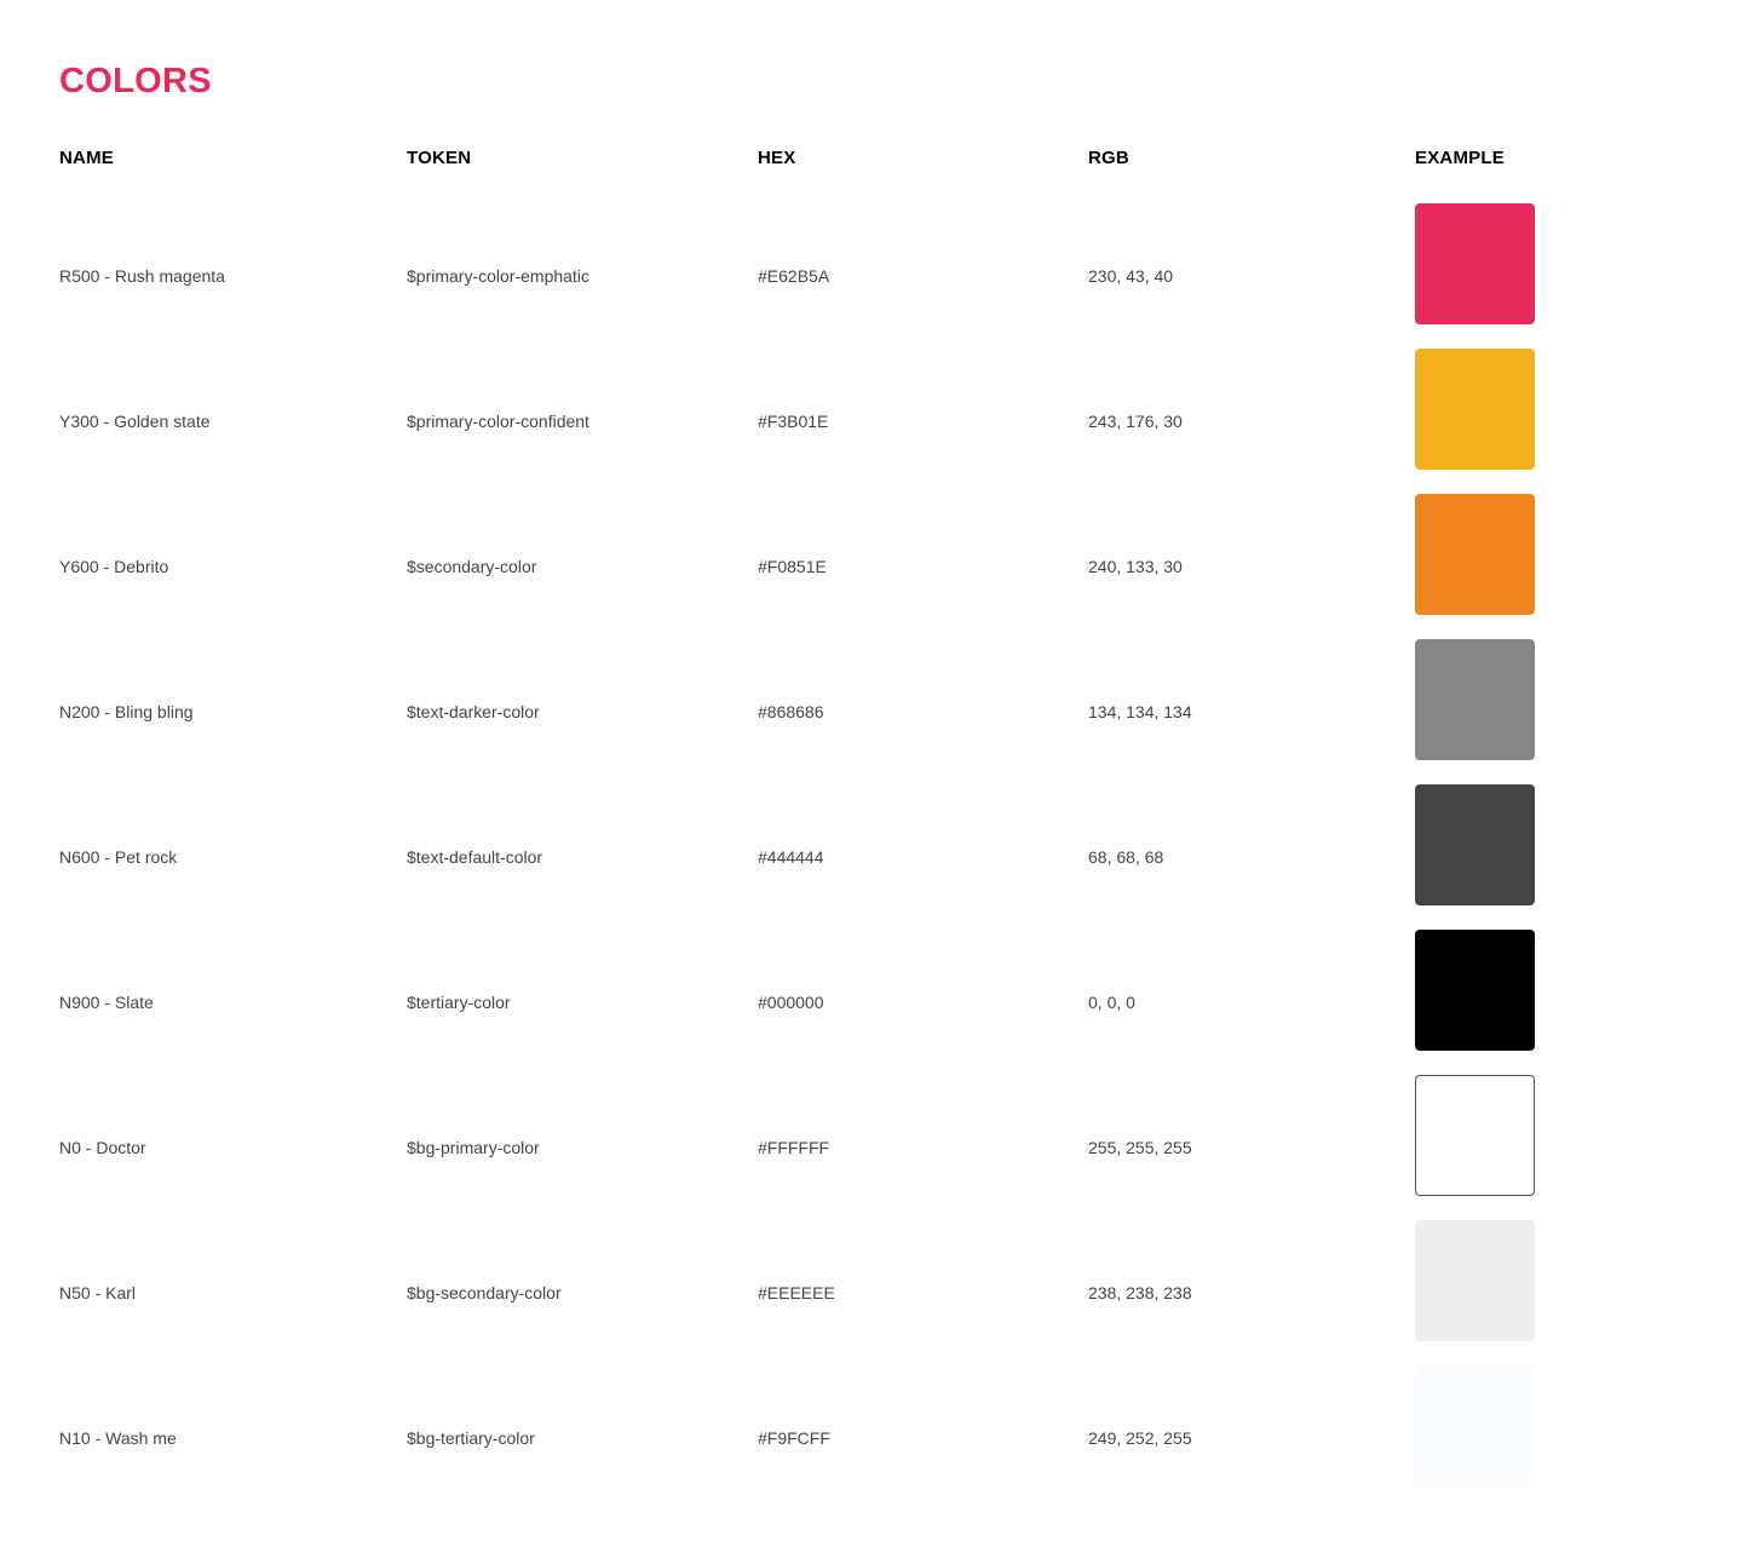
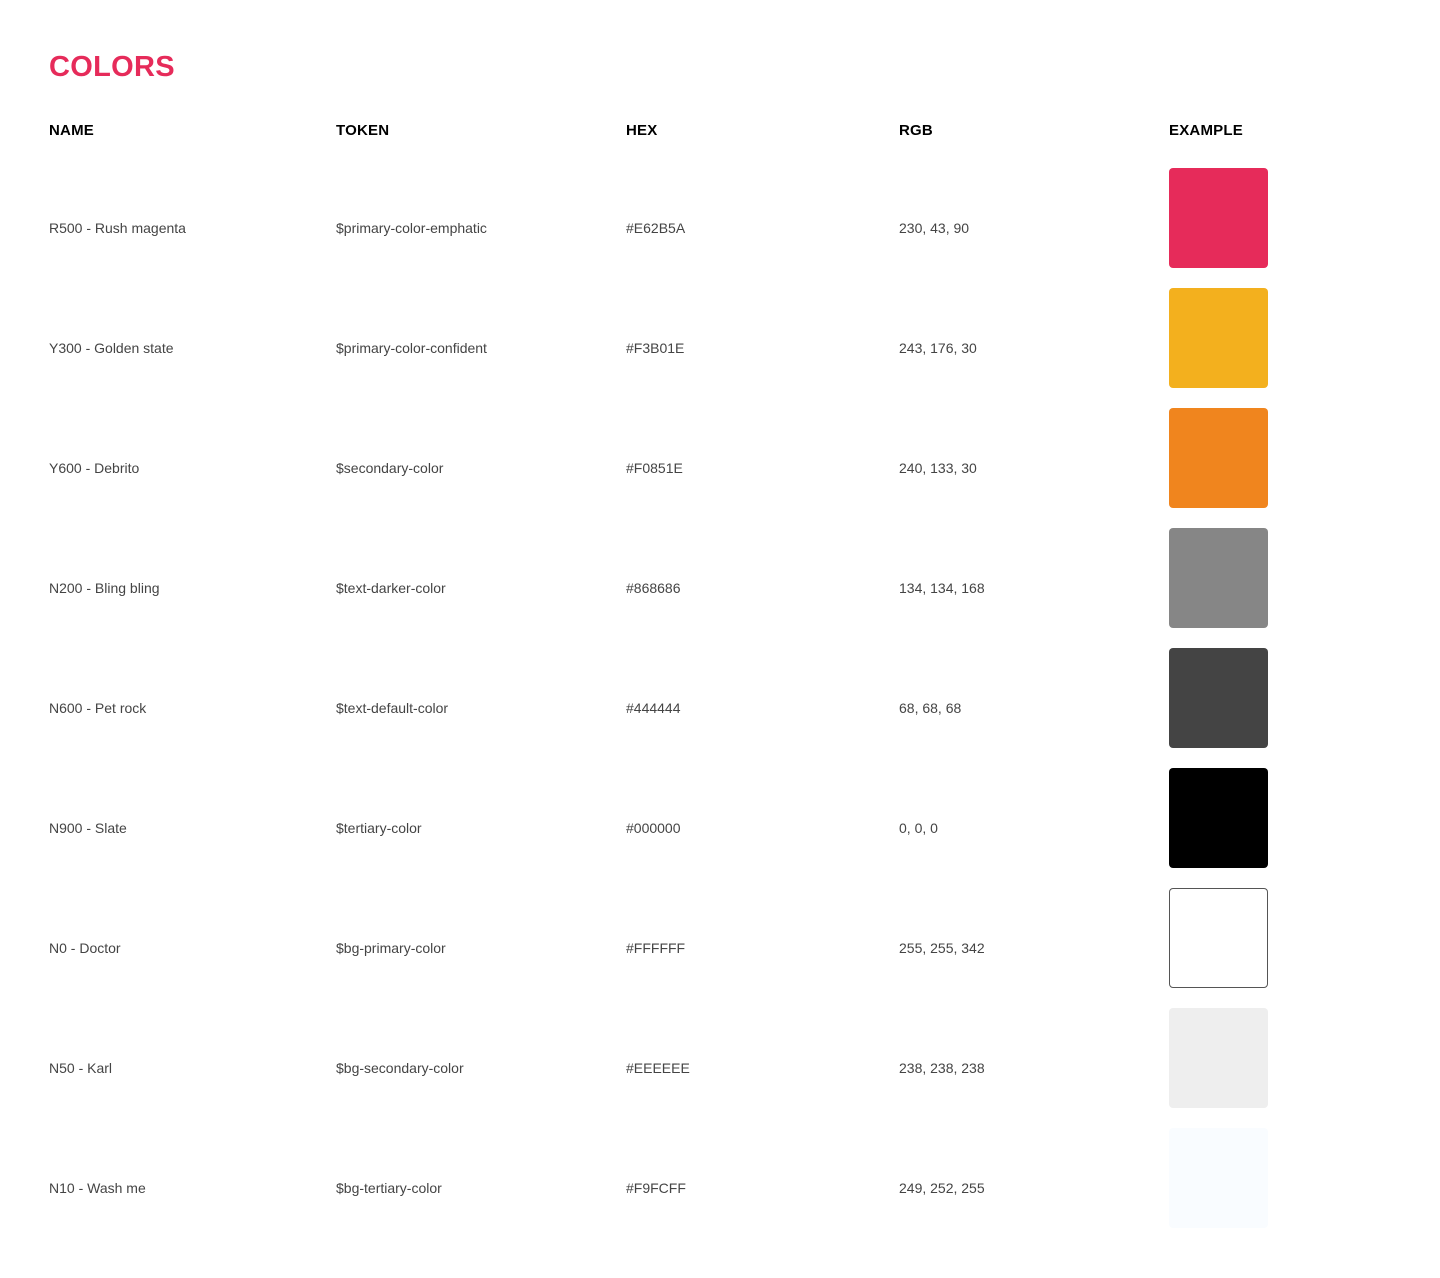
  COLORS
  NAME
  TOKEN
  HEX
  RGB
  EXAMPLE
  R500 - Rush magenta
  $primary-color-emphatic
  #E62B5A
- 230, 43, 40
+ 230, 43, 90
  Y300 - Golden state
  $primary-color-confident
  #F3B01E
  243, 176, 30
  Y600 - Debrito
  $secondary-color
  #F0851E
  240, 133, 30
  N200 - Bling bling
  $text-darker-color
  #868686
- 134, 134, 134
+ 134, 134, 168
  N600 - Pet rock
  $text-default-color
  #444444
  68, 68, 68
  N900 - Slate
  $tertiary-color
  #000000
  0, 0, 0
  N0 - Doctor
  $bg-primary-color
  #FFFFFF
- 255, 255, 255
+ 255, 255, 342
  N50 - Karl
  $bg-secondary-color
  #EEEEEE
  238, 238, 238
  N10 - Wash me
  $bg-tertiary-color
  #F9FCFF
  249, 252, 255
